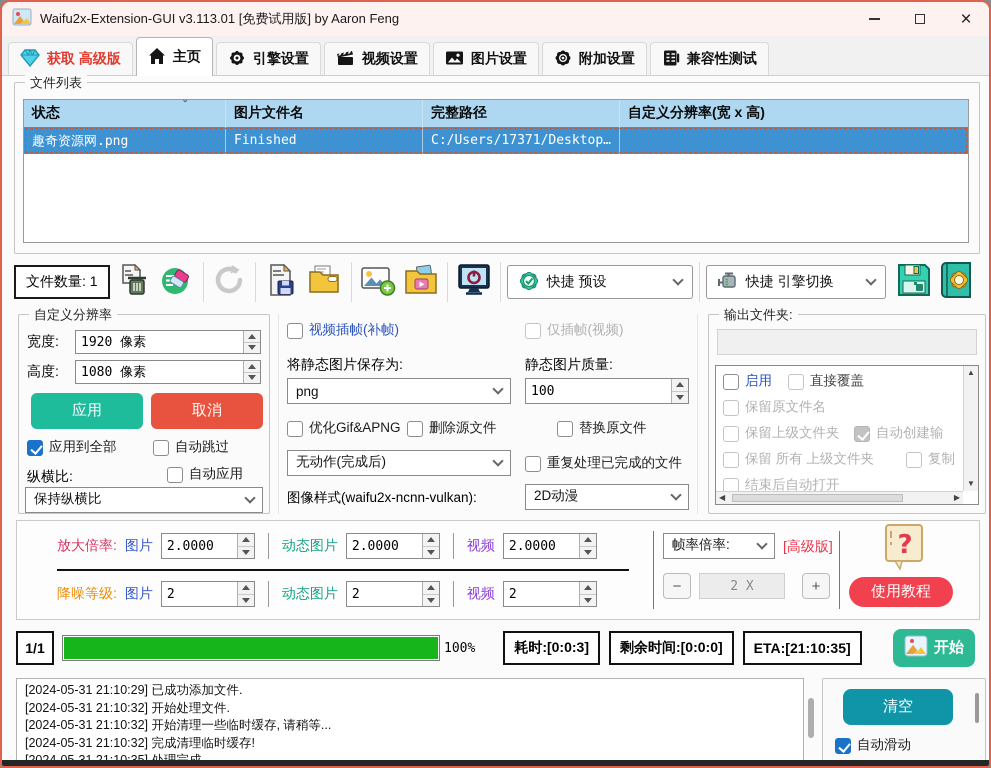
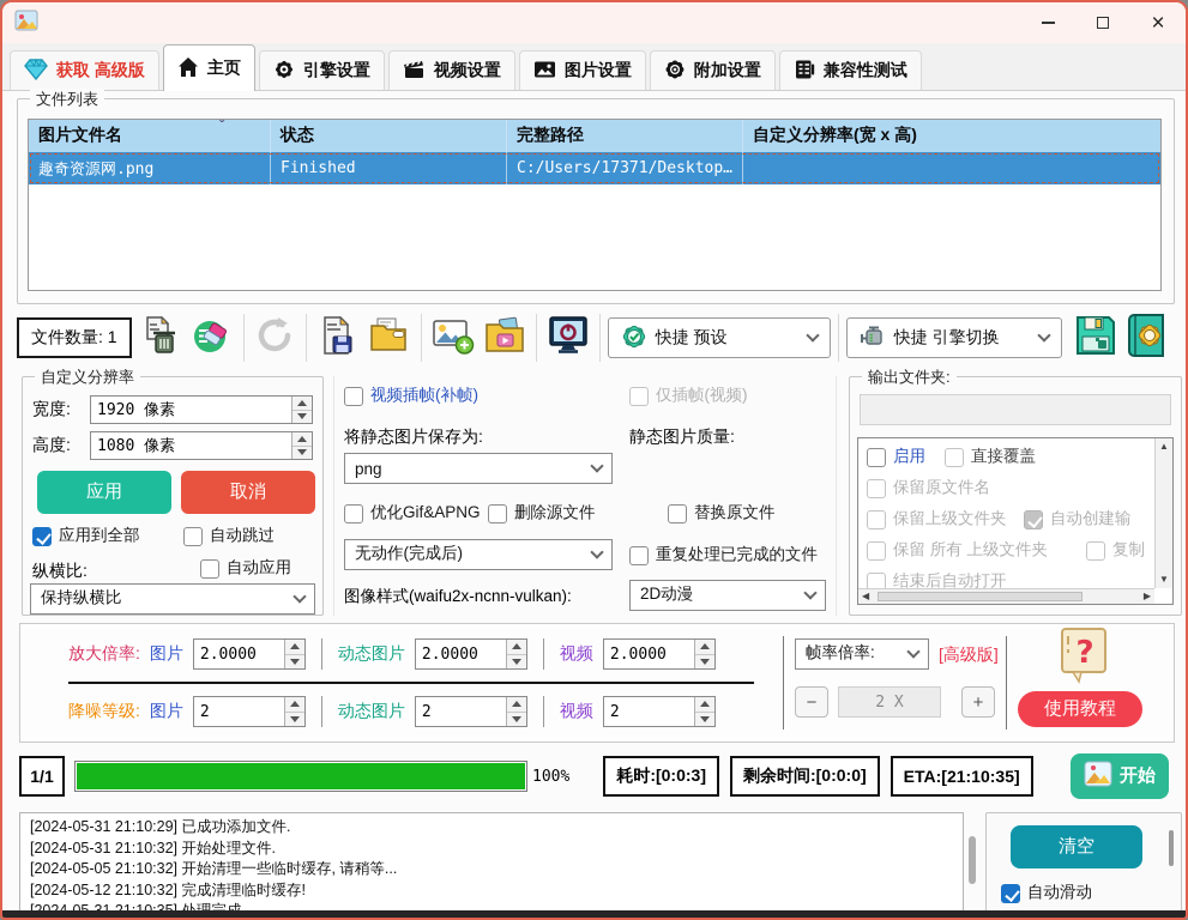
- Waifu2x-Extension-GUI v3.113.01 [免费试用版] by Aaron Feng
  ×
  获取 高级版
  主页
  引擎设置
  视频设置
  图片设置
  附加设置
  兼容性测试
  文件列表
- 状态
+ 图片文件名
  ˇ
- 图片文件名
+ 状态
  完整路径
  自定义分辨率(宽 x 高)
  趣奇资源网.png
  Finished
  C:/Users/17371/Desktop…
  文件数量: 1
  快捷 预设
  快捷 引擎切换
  自定义分辨率
  宽度:
  1920 像素
  高度:
  1080 像素
  应用
  取消
  应用到全部
  自动跳过
  纵横比:
  自动应用
  保持纵横比
  视频插帧(补帧)
  仅插帧(视频)
  将静态图片保存为:
  静态图片质量:
  png
- 100
  优化Gif&APNG
  删除源文件
  替换原文件
  无动作(完成后)
  重复处理已完成的文件
  图像样式(waifu2x-ncnn-vulkan):
  2D动漫
  输出文件夹:
  启用
  直接覆盖
  保留原文件名
  保留上级文件夹
  自动创建输
  保留 所有 上级文件夹
  复制
  结束后自动打开
  ▲
  ▼
  ◀
  ▶
  放大倍率:
  图片
  2.0000
  动态图片
  2.0000
  视频
  2.0000
  降噪等级:
  图片
  2
  动态图片
  2
  视频
  2
  帧率倍率:
  [高级版]
  −
  2 X
  +
  ?
  使用教程
  1/1
  100%
  耗时:[0:0:3]
  剩余时间:[0:0:0]
  ETA:[21:10:35]
  开始
  [2024-05-31 21:10:29] 已成功添加文件.
  [2024-05-31 21:10:32] 开始处理文件.
- [2024-05-31 21:10:32] 开始清理一些临时缓存, 请稍等...
+ [2024-05-05 21:10:32] 开始清理一些临时缓存, 请稍等...
- [2024-05-31 21:10:32] 完成清理临时缓存!
+ [2024-05-12 21:10:32] 完成清理临时缓存!
  清空
  自动滑动
